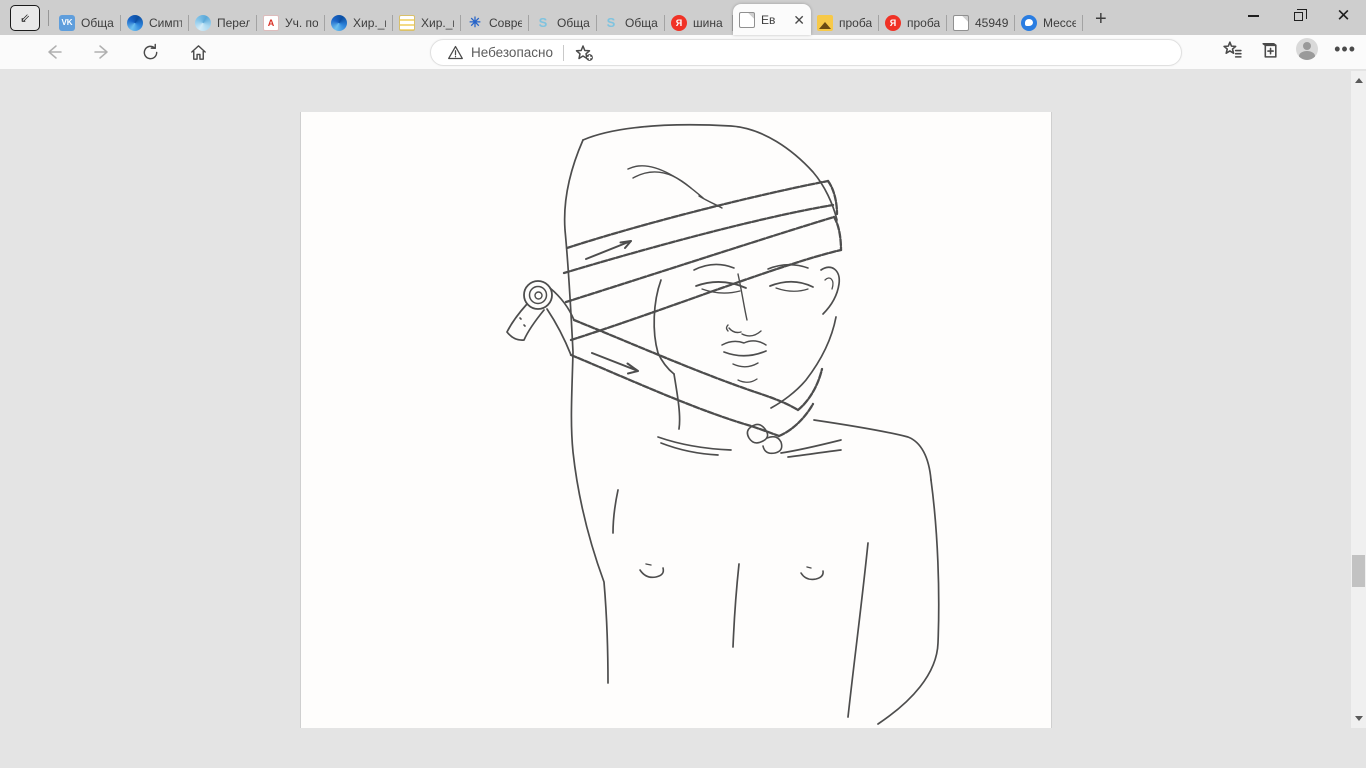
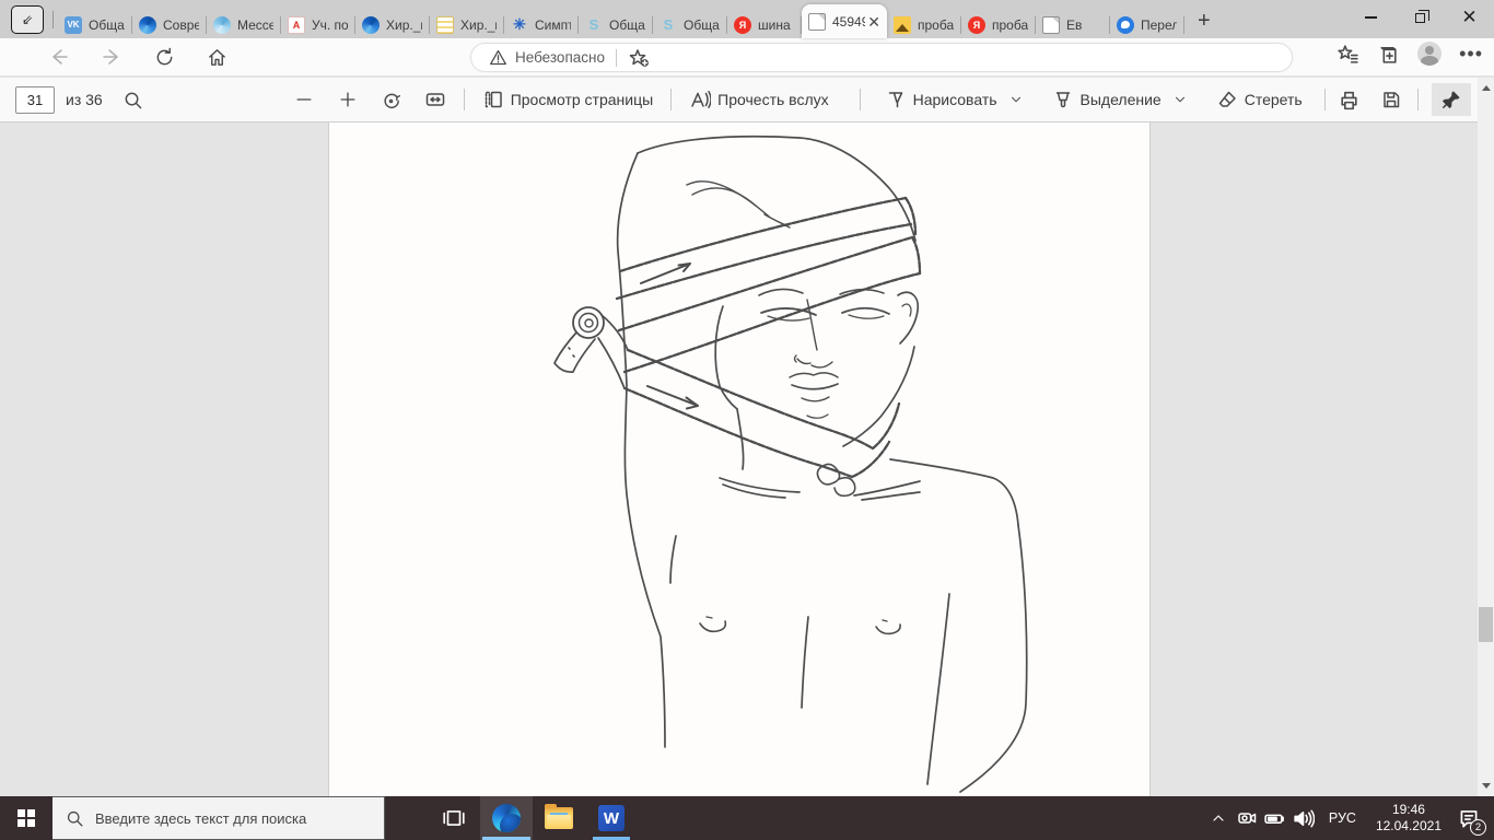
  ⇙
  VK
  Обща
- Симпт
+ Совре
- Перел
+ Мессе
  A
  Уч. по
  Хир._
  Хир._
  ✳
- Совре
+ Симпт
  S
  Обща
  S
  Обща
  Я
  шина
- Ев
+ 45949
  ✕
  проба
  Я
  проба
- 45949
+ Ев
- Мессе
+ Перел
  +
  ✕
  Небезопасно
  •••
+ 31
+ из 36
+ Просмотр страницы
+ Прочесть вслух
+ Нарисовать
+ Выделение
+ Стереть
+ Введите здесь текст для поиска
+ W
+ РУС
+ 19:46
+ 12.04.2021
+ 2
